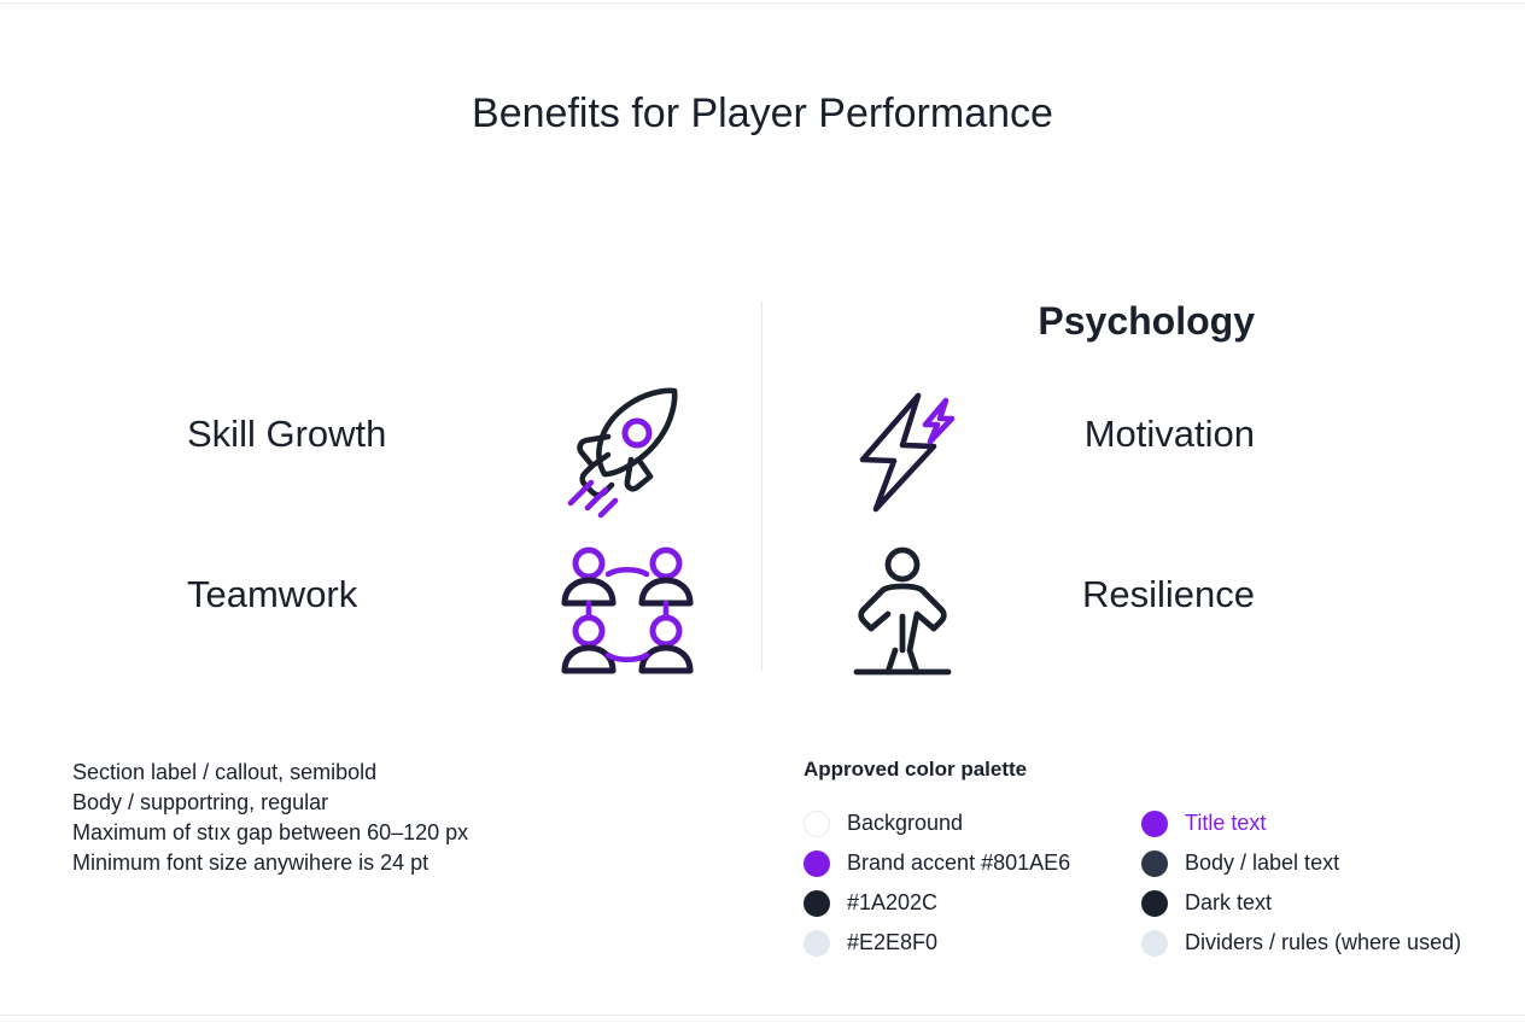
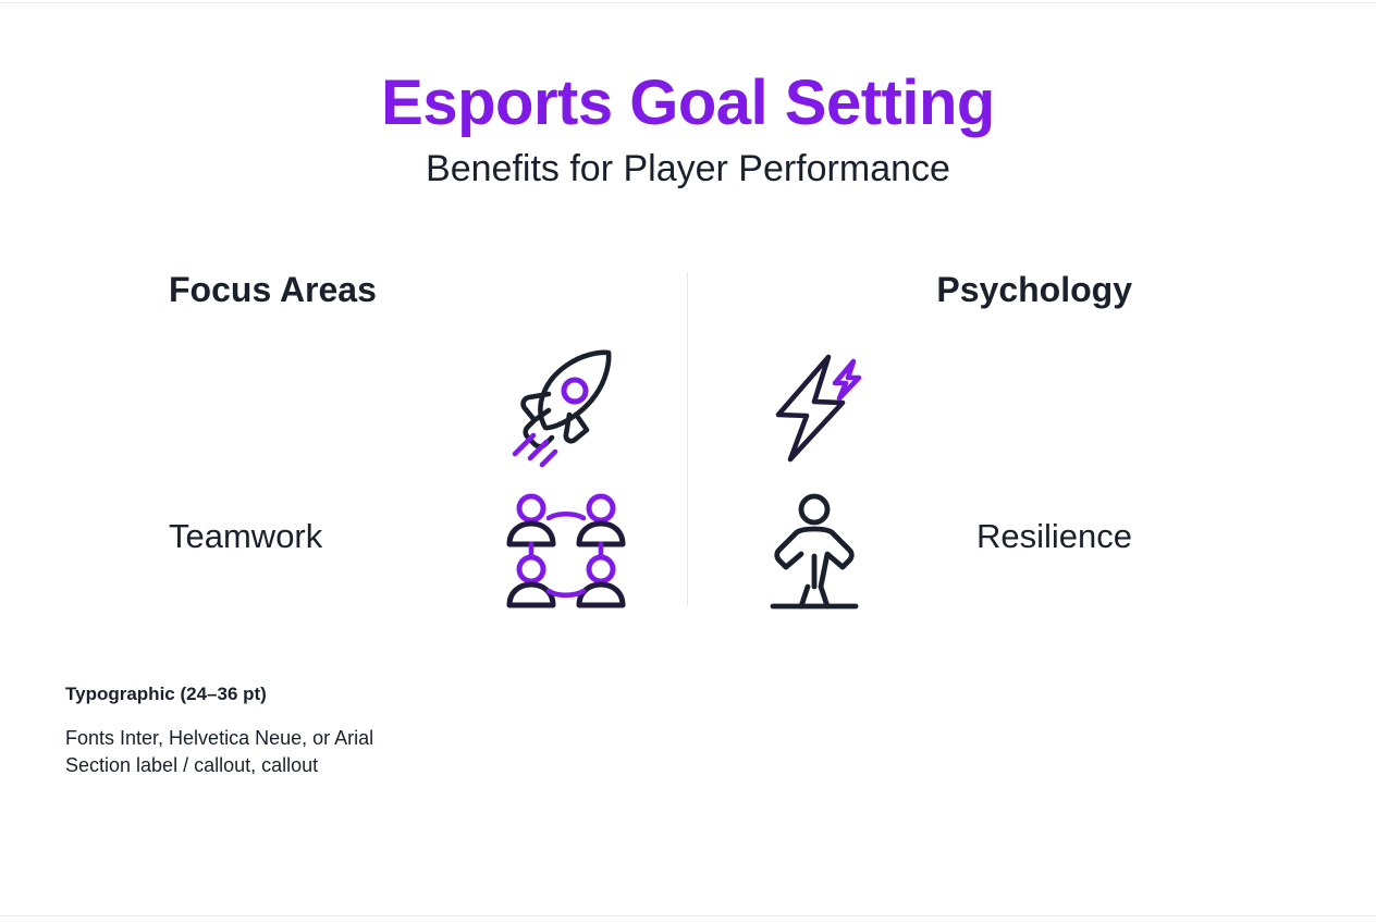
+ Esports Goal Setting
  Benefits for Player Performance
+ Focus Areas
  Psychology
- Skill Growth
- Motivation
  Teamwork
  Resilience
+ Typographic (24–36 pt)
+ Fonts Inter, Helvetica Neue, or Arial
- Section label / callout, semibold
+ Section label / callout, callout
- Body / supportring, regular
- Maximum of stıx gap between 60–120 px
- Minimum font size anywihere is 24 pt
- Approved color palette
- Background
- Brand accent #801AE6
- #1A202C
- #E2E8F0
- Title text
- Body / label text
- Dark text
- Dividers / rules (where used)
